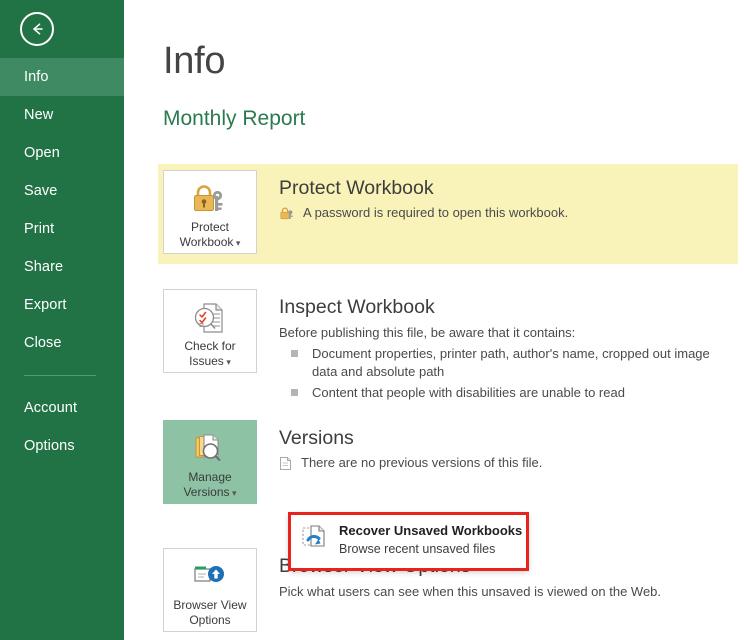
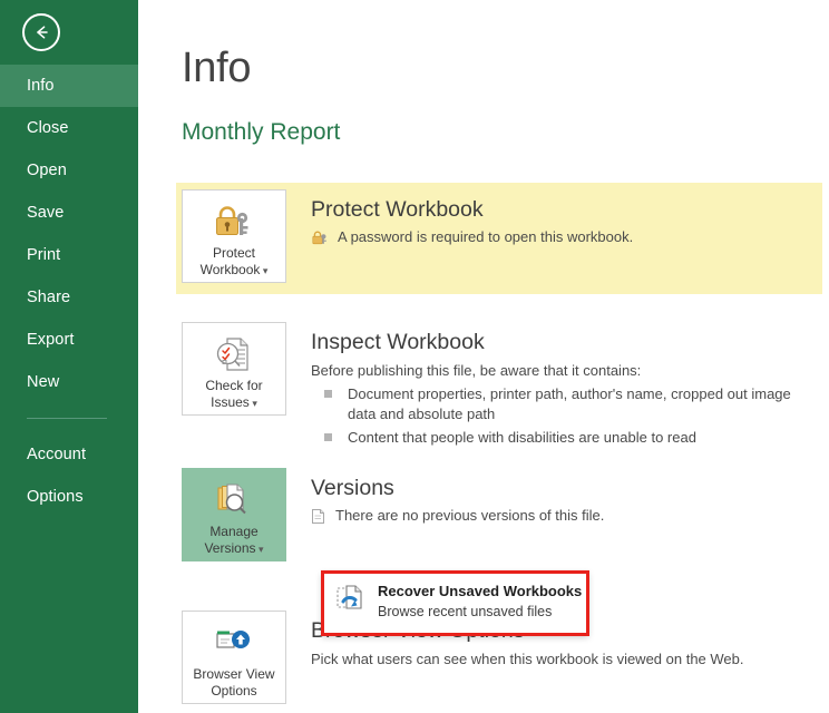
  Info
- New
+ Close
  Open
  Save
  Print
  Share
  Export
- Close
+ New
  Account
  Options
  Info
  Monthly Report
  Protect
  Workbook ▾
  Protect Workbook
  A password is required to open this workbook.
  Check for
  Issues ▾
  Inspect Workbook
  Before publishing this file, be aware that it contains:
  Document properties, printer path, author's name, cropped out image data and absolute path
  Content that people with disabilities are unable to read
  Manage
  Versions ▾
  Versions
  There are no previous versions of this file.
  Browser View
  Options
- Pick what users can see when this unsaved is viewed on the Web.
+ Pick what users can see when this workbook is viewed on the Web.
  Recover Unsaved Workbooks
  Browse recent unsaved files
